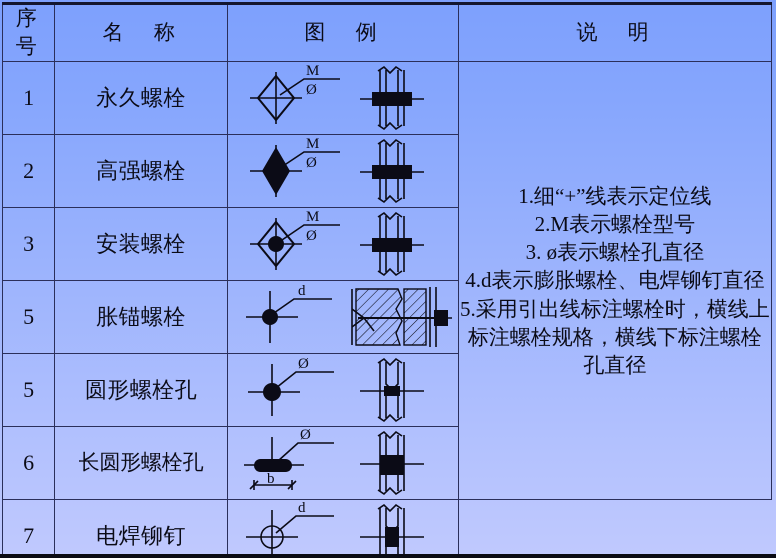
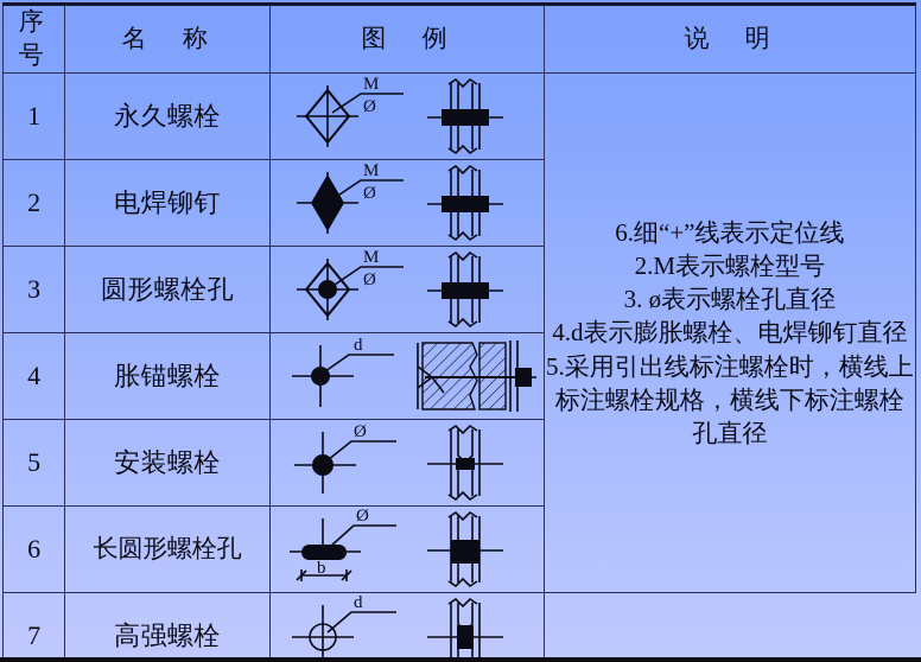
  序号	名 称	图 例	说 明
- 1	永久螺栓	M Ø	1.细“+”线表示定位线 2.M表示螺栓型号 3. ø表示螺栓孔直径 4.d表示膨胀螺栓、电焊铆钉直径 5.采用引出线标注螺栓时，横线上标注螺栓规格，横线下标注螺栓孔直径
+ 1	永久螺栓	M Ø	6.细“+”线表示定位线 2.M表示螺栓型号 3. ø表示螺栓孔直径 4.d表示膨胀螺栓、电焊铆钉直径 5.采用引出线标注螺栓时，横线上标注螺栓规格，横线下标注螺栓孔直径
- 2	高强螺栓	M Ø
+ 2	电焊铆钉	M Ø
- 3	安装螺栓	M Ø
+ 3	圆形螺栓孔	M Ø
- 5	胀锚螺栓	d
+ 4	胀锚螺栓	d
- 5	圆形螺栓孔	Ø
+ 5	安装螺栓	Ø
  6	长圆形螺栓孔	Ø b
- 7	电焊铆钉	d
+ 7	高强螺栓	d
